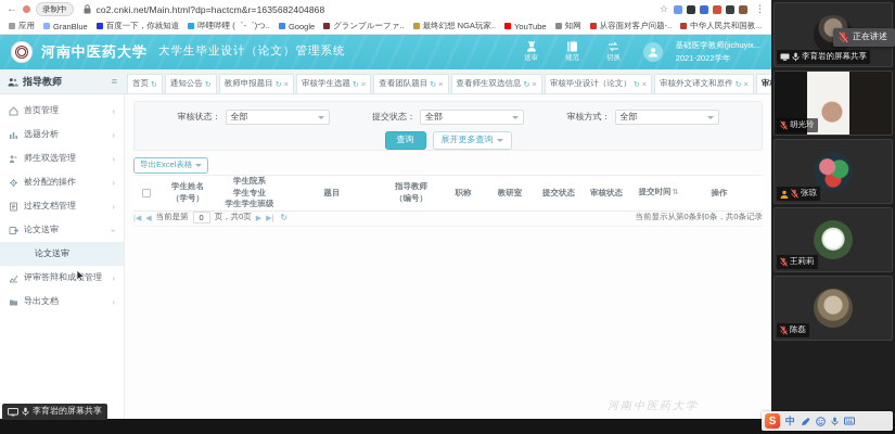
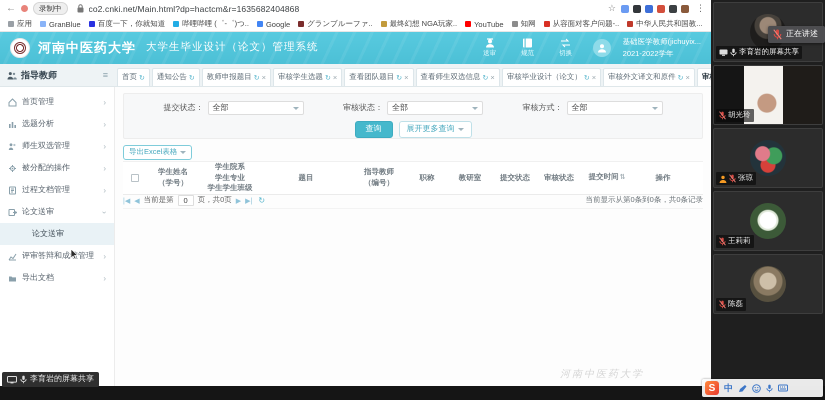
  ←
  录制中
  co2.cnki.net/Main.html?dp=hactcm&r=1635682404868
  ☆
  ⋮
  应用
  GranBlue
  百度一下，你就知道
  哔哩哔哩 (゜-゜)つ..
  Google
  グランブルーファ..
  最终幻想 NGA玩家..
  YouTube
  知网
  从容面对客户问题-..
  中华人民共和国教...
  河南中医药大学
  大学生毕业设计（论文）管理系统
  基础医学教师(jichuyix...
  2021-2022学年
  指导教师
  ≡
  首页
  通知公告
  教师申报题目
  ×
  审核学生选题
  ×
  查看团队题目
  ×
  查看师生双选信息
  ×
  审核毕业设计（论文）
  ×
  审核外文译文和原件
  ×
  首页管理
  ›
  选题分析
  ›
  师生双选管理
  ›
  被分配的操作
  ›
  过程文档管理
  ›
  论文送审
  论文送审
  评审答辩和成管理
  ›
  导出文档
  ›
- 审核状态：
+ 提交状态：
  全部
- 提交状态：
+ 审核状态：
  全部
  审核方式：
  全部
  查询
  展开更多查询
  导出Excel表格
  学生姓名
  （学号）
  学生院系
  学生专业
  学生学生班级
  题目
  指导教师
  （编号）
  职称
  教研室
  提交状态
  审核状态
  提交时间
  操作
  当前是第
  0
  页，共0页
  ↻
  当前显示从第0条到0条，共0条记录
  河南中医药大学
  李育岩的屏幕共享
  胡光玲
  张琼
  王莉莉
  陈磊
  正在讲述
  李育岩的屏幕共享
  S
  中
